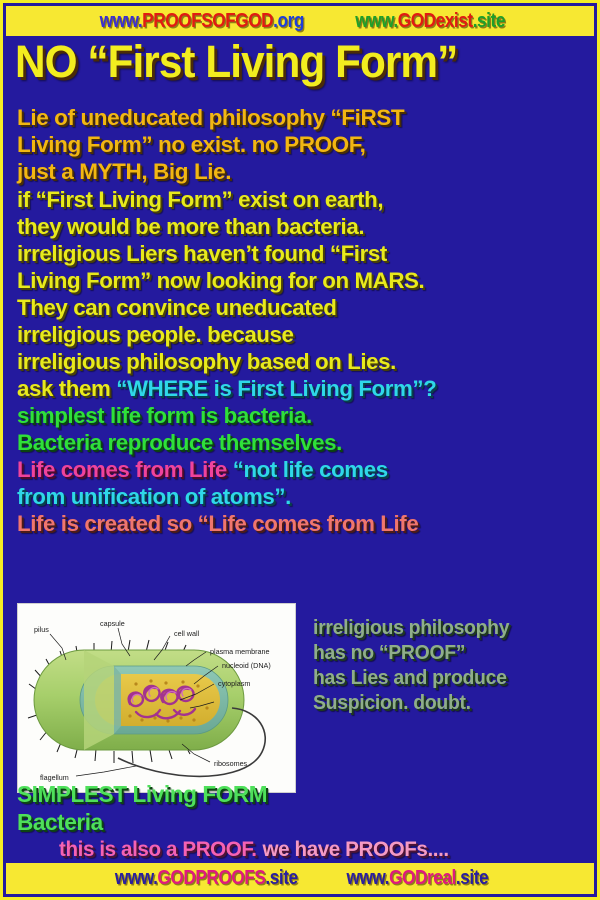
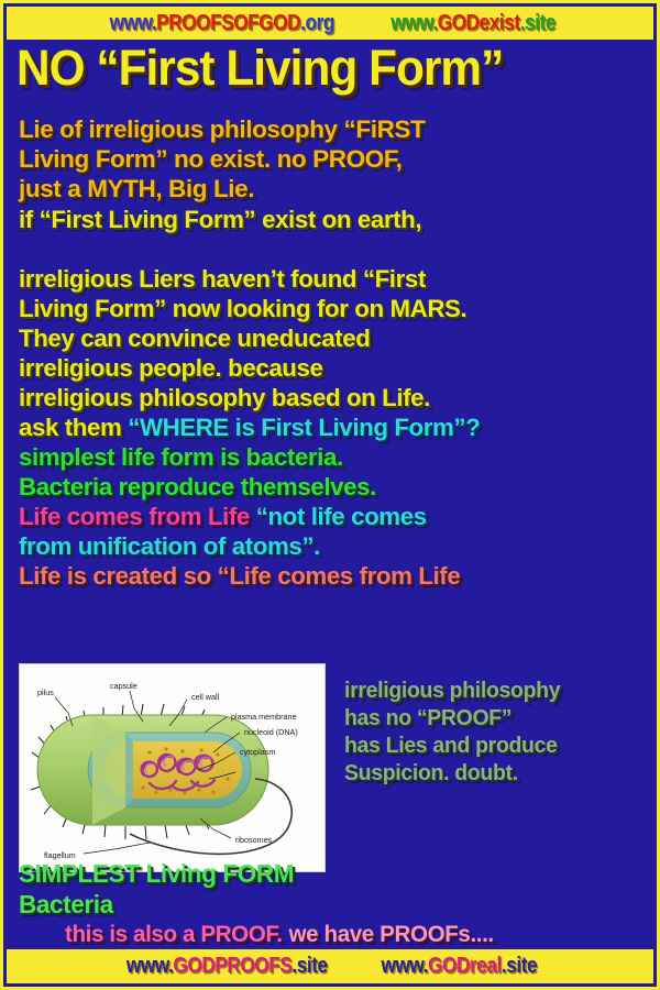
  www.PROOFSOFGOD.org
  www.GODexist.site
  NO “First Living Form”
- Lie of uneducated philosophy “FiRST
+ Lie of irreligious philosophy “FiRST
  Living Form” no exist. no PROOF,
  just a MYTH, Big Lie.
  if “First Living Form” exist on earth,
- they would be more than bacteria.
  irreligious Liers haven’t found “First
  Living Form” now looking for on MARS.
  They can convince uneducated
  irreligious people. because
- irreligious philosophy based on Lies.
+ irreligious philosophy based on Life.
  ask them “WHERE is First Living Form”?
  simplest life form is bacteria.
  Bacteria reproduce themselves.
  Life comes from Life “not life comes
  from unification of atoms”.
  Life is created so “Life comes from Life
  irreligious philosophy
  has no “PROOF”
  has Lies and produce
  Suspicion. doubt.
  pilus
  capsule
  cell wall
  plasma membrane
  nucleoid (DNA)
  cytoplasm
  ribosomes
  flagellum
  SIMPLEST Living FORM
  Bacteria
  this is also a PROOF. we have PROOFs....
  www.GODPROOFS.site
  www.GODreal.site
